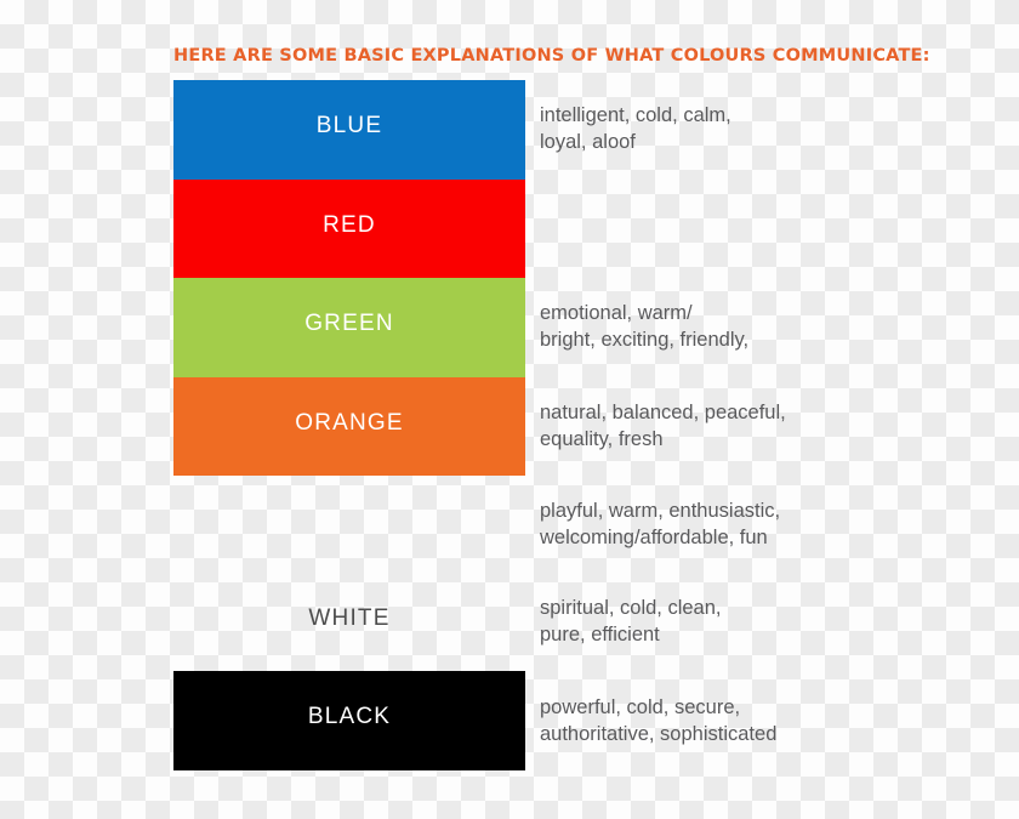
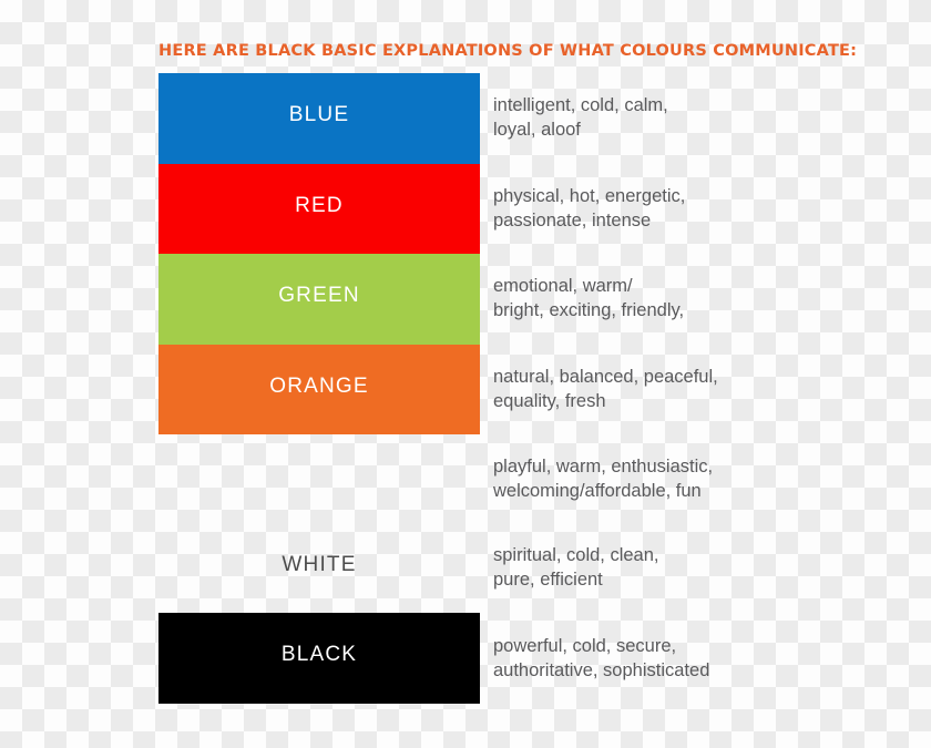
- HERE ARE SOME BASIC EXPLANATIONS OF WHAT COLOURS COMMUNICATE:
+ HERE ARE BLACK BASIC EXPLANATIONS OF WHAT COLOURS COMMUNICATE:
  BLUE
  RED
  GREEN
  ORANGE
  WHITE
  BLACK
  intelligent, cold, calm,
  loyal, aloof
+ physical, hot, energetic,
+ passionate, intense
  emotional, warm/
  bright, exciting, friendly,
  natural, balanced, peaceful,
  equality, fresh
  playful, warm, enthusiastic,
  welcoming/affordable, fun
  spiritual, cold, clean,
  pure, efficient
  powerful, cold, secure,
  authoritative, sophisticated
